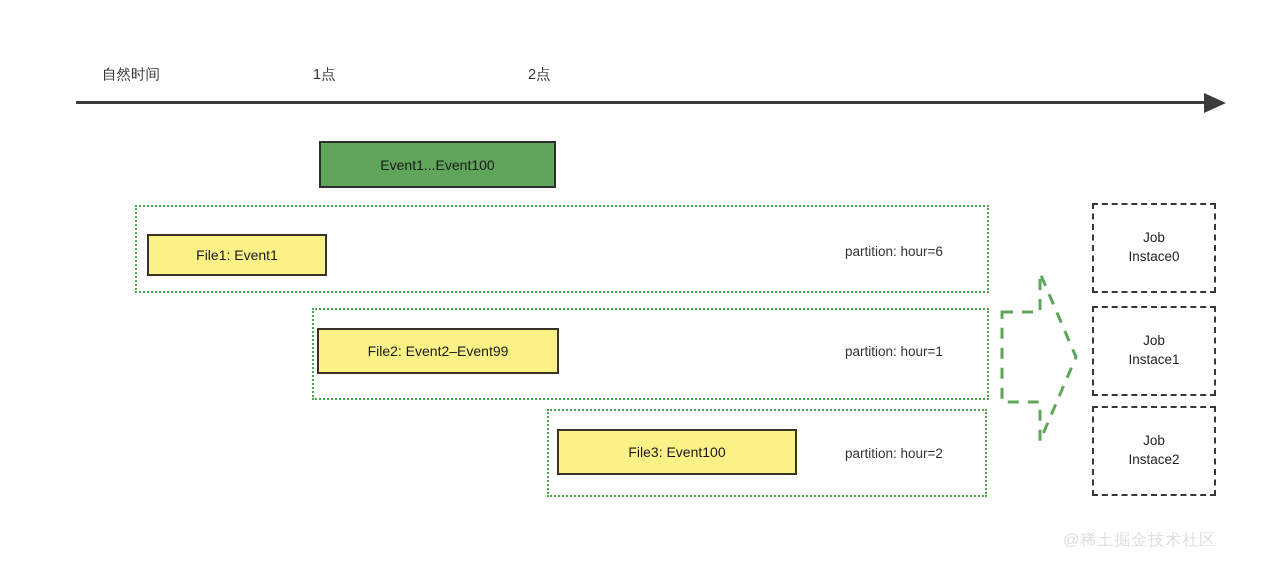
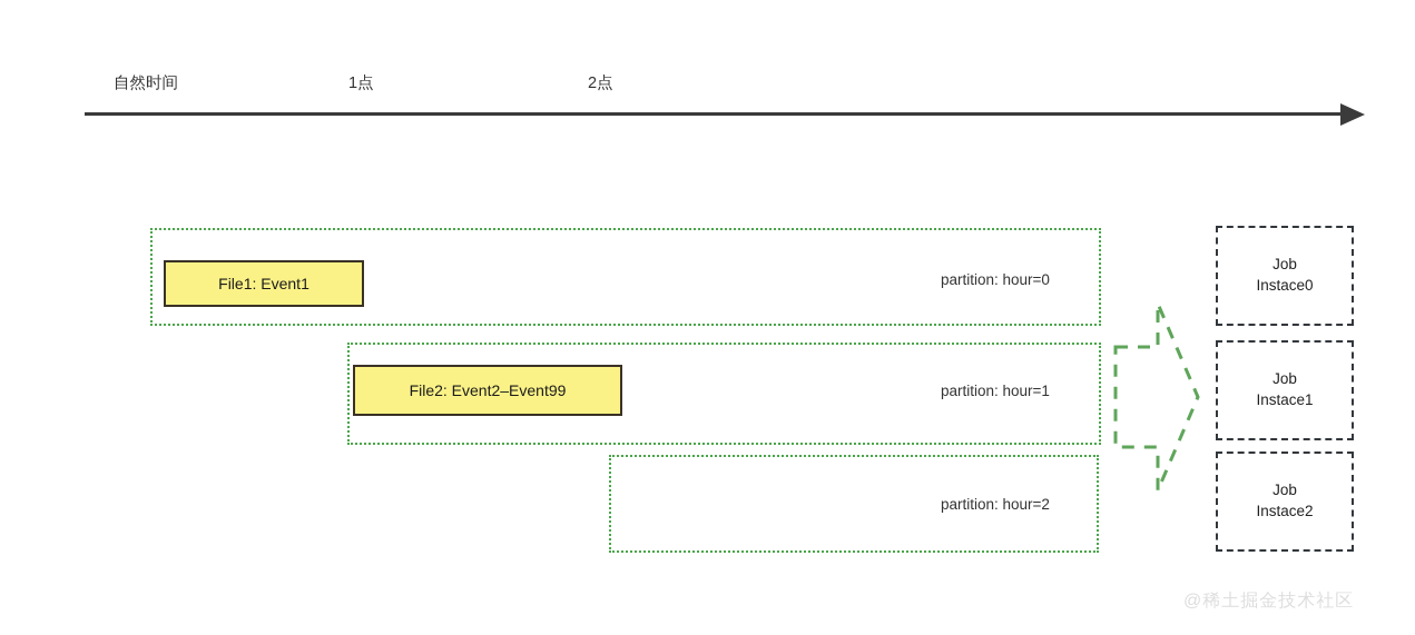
  自然时间
  1点
  2点
- Event1...Event100
  File1: Event1
- partition: hour=6
+ partition: hour=0
  File2: Event2–Event99
  partition: hour=1
- File3: Event100
  partition: hour=2
  Job
  Instace0
  Job
  Instace1
  Job
  Instace2
  @稀土掘金技术社区
